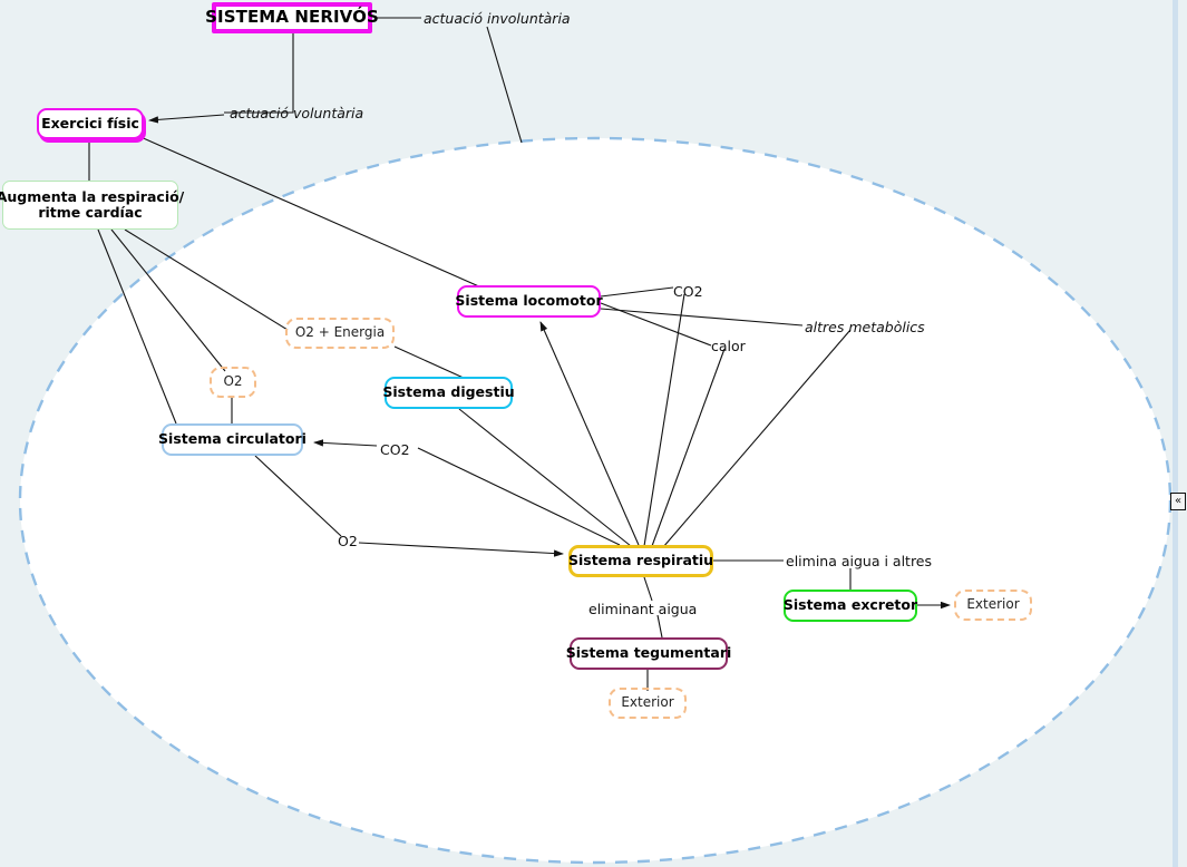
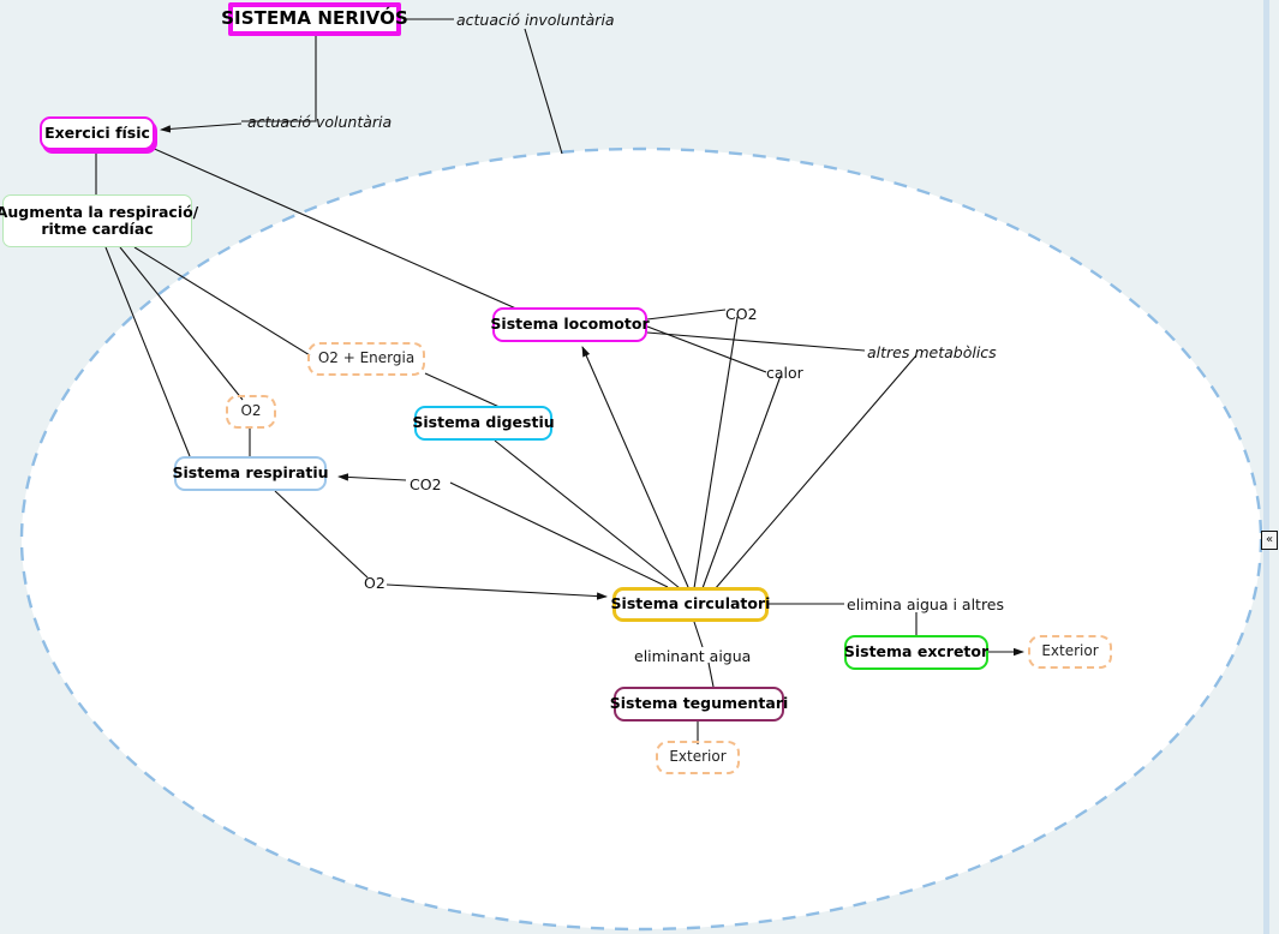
  SISTEMA NERIVÓS
  Exercici físic
  Augmenta la respiració/
  ritme cardíac
  O2 + Energia
  O2
- Sistema circulatori
+ Sistema respiratiu
  Sistema digestiu
  Sistema locomotor
- Sistema respiratiu
+ Sistema circulatori
  Sistema tegumentari
  Exterior
  Sistema excretor
  Exterior
  actuació involuntària
  actuació voluntària
  CO2
  calor
  altres metabòlics
  CO2
  O2
  elimina aigua i altres
  eliminant aigua
  «
